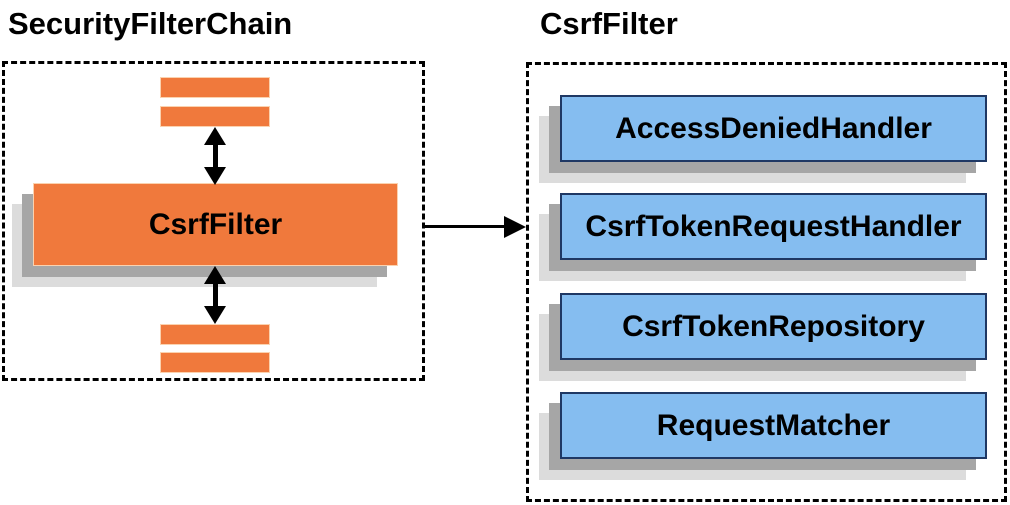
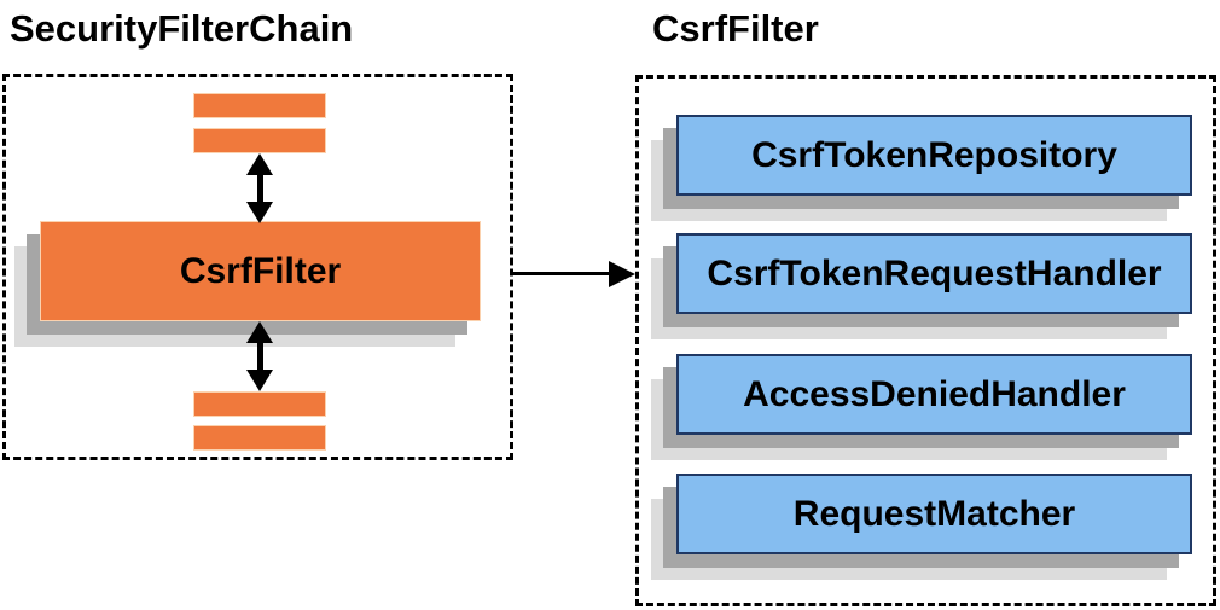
  SecurityFilterChain
  CsrfFilter
  CsrfFilter
- AccessDeniedHandler
+ CsrfTokenRepository
  CsrfTokenRequestHandler
- CsrfTokenRepository
+ AccessDeniedHandler
  RequestMatcher
